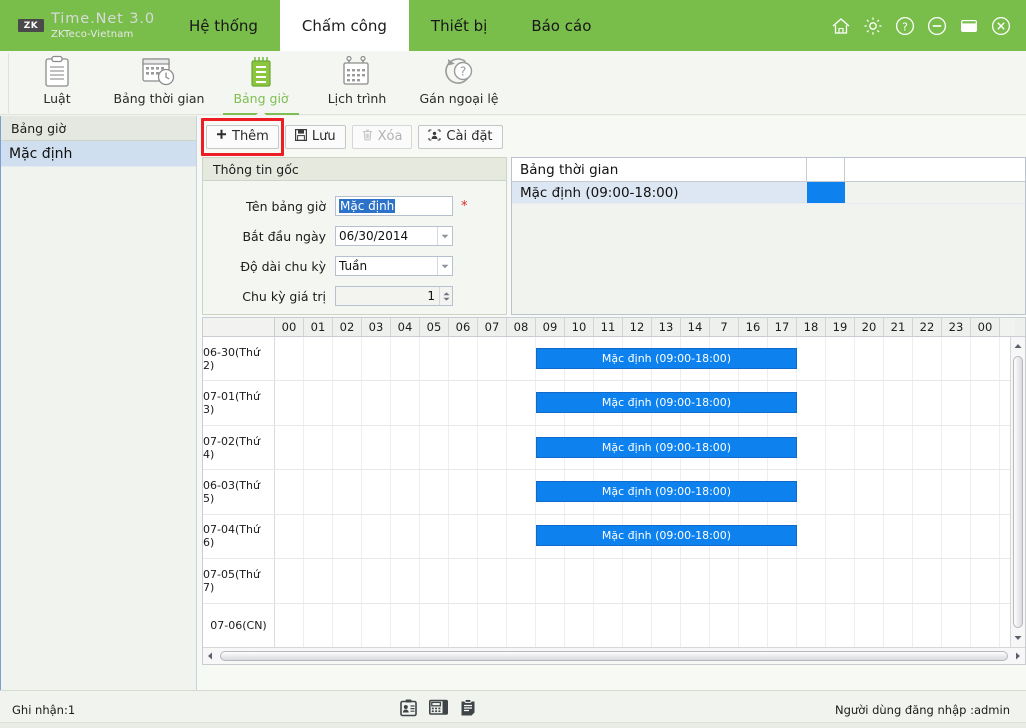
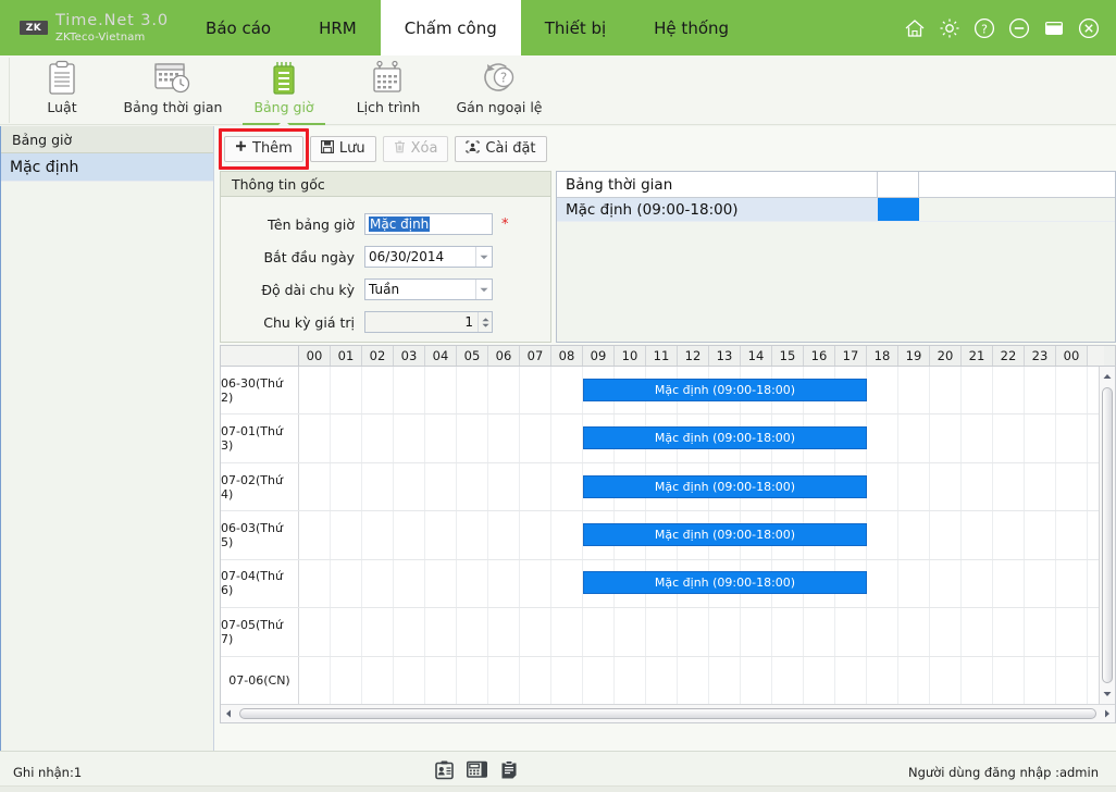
  ZK
  Time.Net 3.0
  ZKTeco-Vietnam
- Hệ thống
+ Báo cáo
+ HRM
  Chấm công
  Thiết bị
- Báo cáo
+ Hệ thống
  ?
  Luật
  Bảng thời gian
  Bảng giờ
  Lịch trình
  ?
  Gán ngoại lệ
  Bảng giờ
  Mặc định
  Thêm
  Lưu
  Xóa
  Cài đặt
  Thông tin gốc
  Tên bảng giờ
  Mặc định
  *
  Bắt đầu ngày
  06/30/2014
  Độ dài chu kỳ
  Tuần
  Chu kỳ giá trị
  1
  Bảng thời gian
  Mặc định (09:00-18:00)
  00
  01
  02
  03
  04
  05
  06
  07
  08
  09
  10
  11
  12
  13
  14
- 7
+ 15
  16
  17
  18
  19
  20
  21
  22
  23
  00
  06-30(Thứ 2)
  Mặc định (09:00-18:00)
  07-01(Thứ 3)
  Mặc định (09:00-18:00)
  07-02(Thứ 4)
  Mặc định (09:00-18:00)
  06-03(Thứ 5)
  Mặc định (09:00-18:00)
  07-04(Thứ 6)
  Mặc định (09:00-18:00)
  07-05(Thứ 7)
  07-06(CN)
  Ghi nhận:1
  Người dùng đăng nhập :admin
